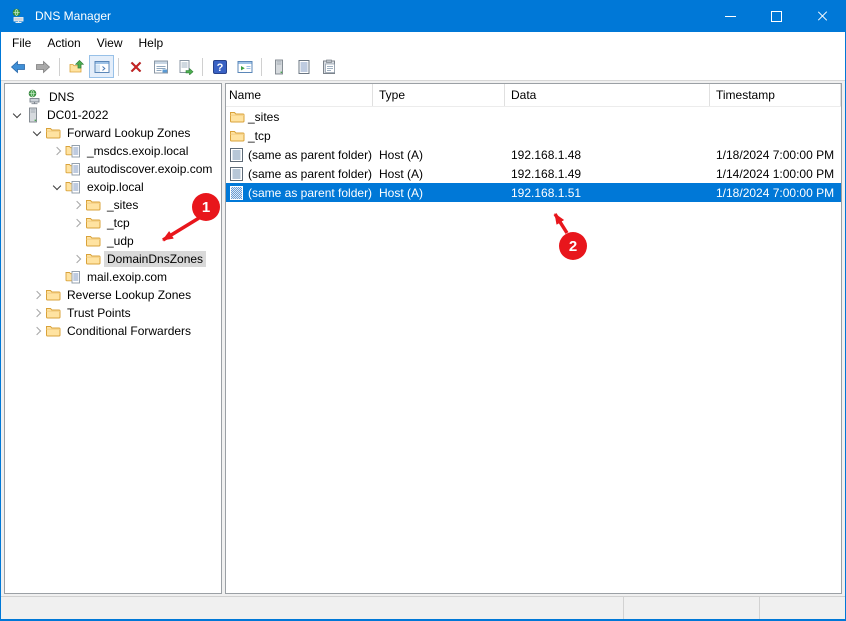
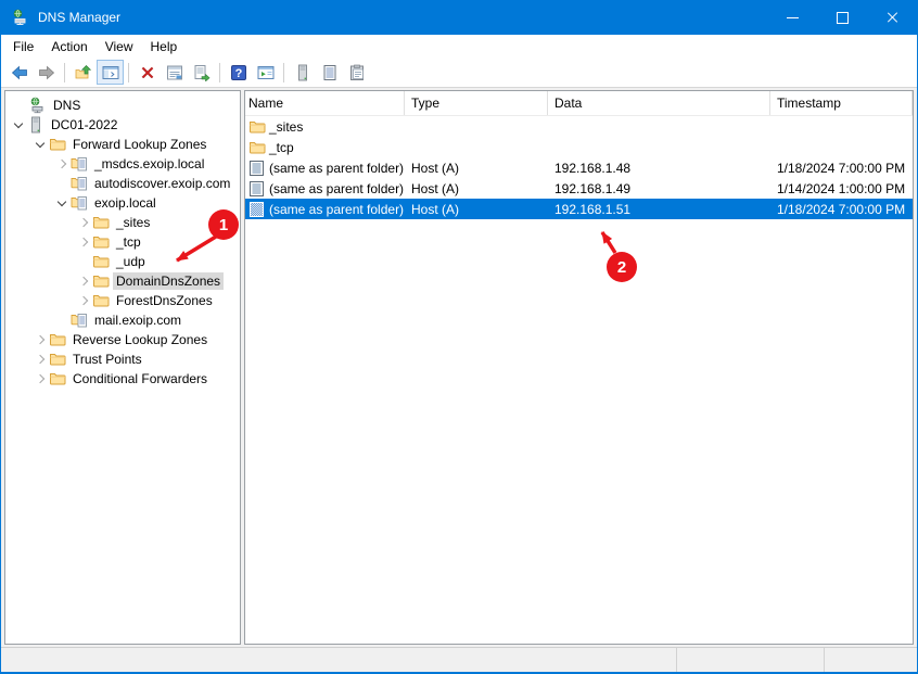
  DNS Manager
  File
  Action
  View
  Help
  ?
  DNS
  DC01-2022
  Forward Lookup Zones
  _msdcs.exoip.local
  autodiscover.exoip.com
  exoip.local
  _sites
  _tcp
  _udp
  DomainDnsZones
+ ForestDnsZones
  mail.exoip.com
  Reverse Lookup Zones
  Trust Points
  Conditional Forwarders
  Name
  Type
  Data
  Timestamp
  _sites
  _tcp
  (same as parent folder)
  Host (A)
  192.168.1.48
  1/18/2024 7:00:00 PM
  (same as parent folder)
  Host (A)
  192.168.1.49
  1/14/2024 1:00:00 PM
  (same as parent folder)
  Host (A)
  192.168.1.51
  1/18/2024 7:00:00 PM
  1
  2
